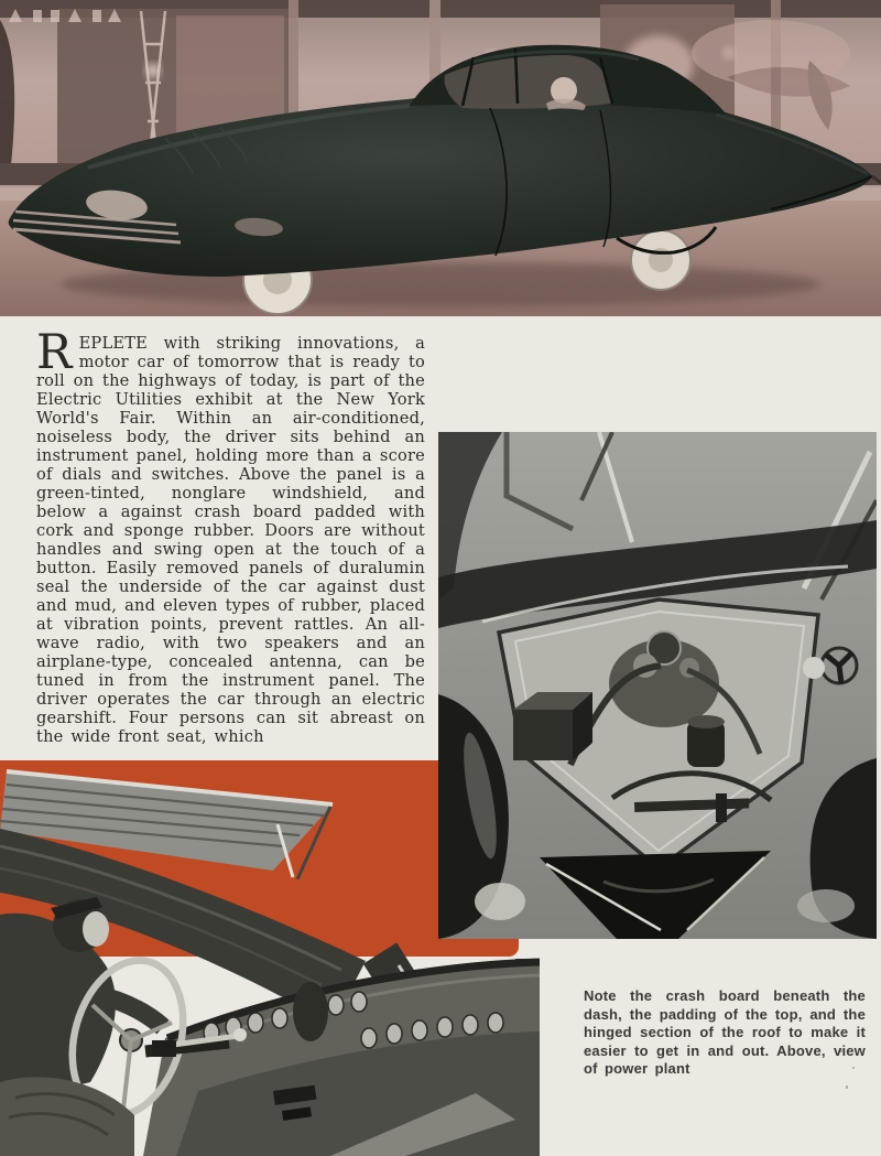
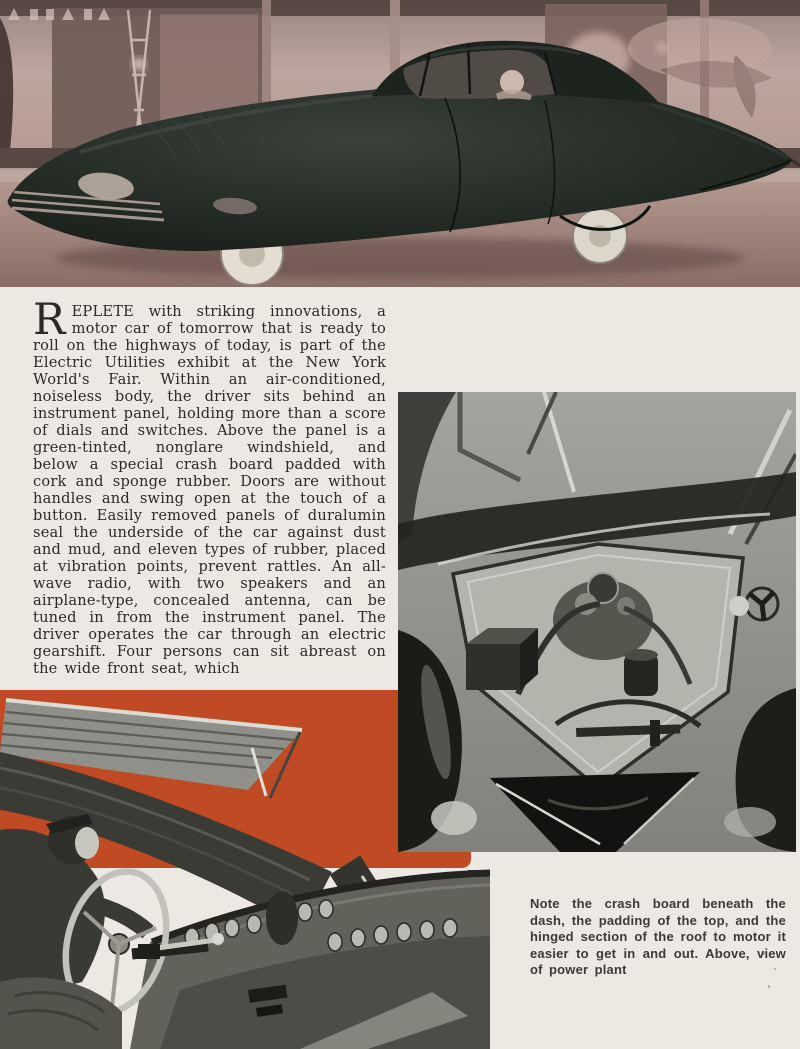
  R
- EPLETE with striking innovations, a motor car of tomorrow that is ready to roll on the highways of today, is part of the Electric Utilities exhibit at the New York World's Fair. Within an air-conditioned, noiseless body, the driver sits behind an instrument panel, holding more than a score of dials and switches. Above the panel is a green-tinted, nonglare windshield, and below a against crash board padded with cork and sponge rubber. Doors are without handles and swing open at the touch of a button. Easily removed panels of duralumin seal the underside of the car against dust and mud, and eleven types of rubber, placed at vibration points, prevent rattles. An all-wave radio, with two speakers and an airplane-type, concealed antenna, can be tuned in from the instrument panel. The driver operates the car through an electric gearshift. Four persons can sit abreast on the wide front seat, which
+ EPLETE with striking innovations, a motor car of tomorrow that is ready to roll on the highways of today, is part of the Electric Utilities exhibit at the New York World's Fair. Within an air-conditioned, noiseless body, the driver sits behind an instrument panel, holding more than a score of dials and switches. Above the panel is a green-tinted, nonglare windshield, and below a special crash board padded with cork and sponge rubber. Doors are without handles and swing open at the touch of a button. Easily removed panels of duralumin seal the underside of the car against dust and mud, and eleven types of rubber, placed at vibration points, prevent rattles. An all-wave radio, with two speakers and an airplane-type, concealed antenna, can be tuned in from the instrument panel. The driver operates the car through an electric gearshift. Four persons can sit abreast on the wide front seat, which
- Note the crash board beneath the dash, the padding of the top, and the hinged section of the roof to make it easier to get in and out. Above, view of power plant
+ Note the crash board beneath the dash, the padding of the top, and the hinged section of the roof to motor it easier to get in and out. Above, view of power plant
